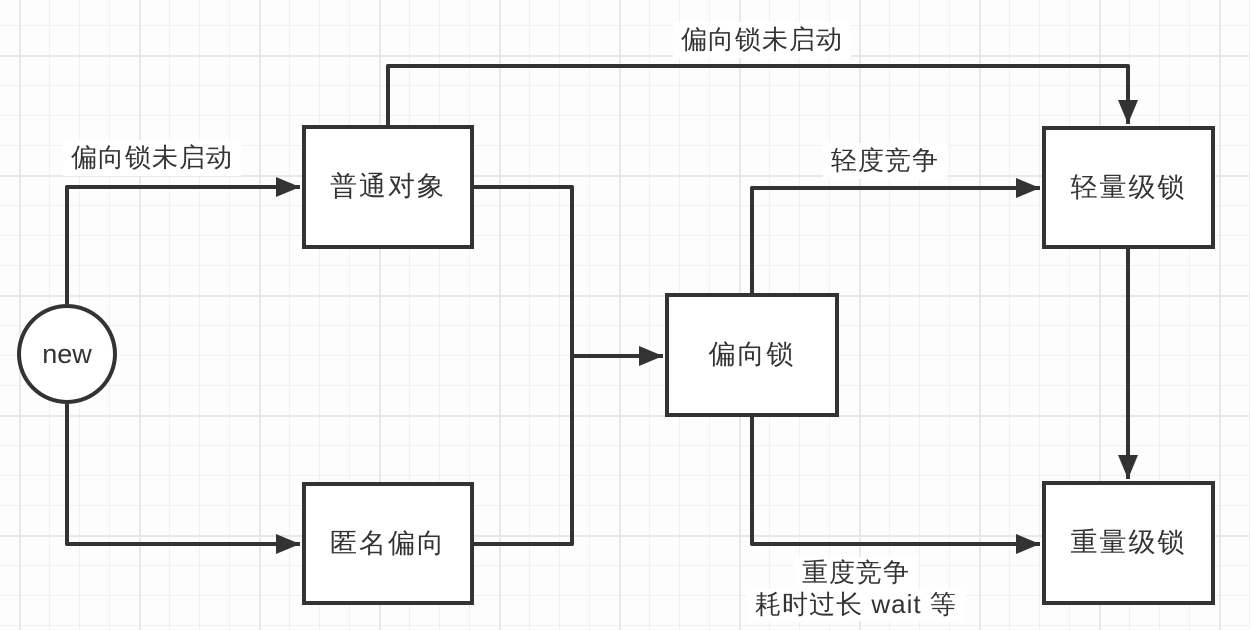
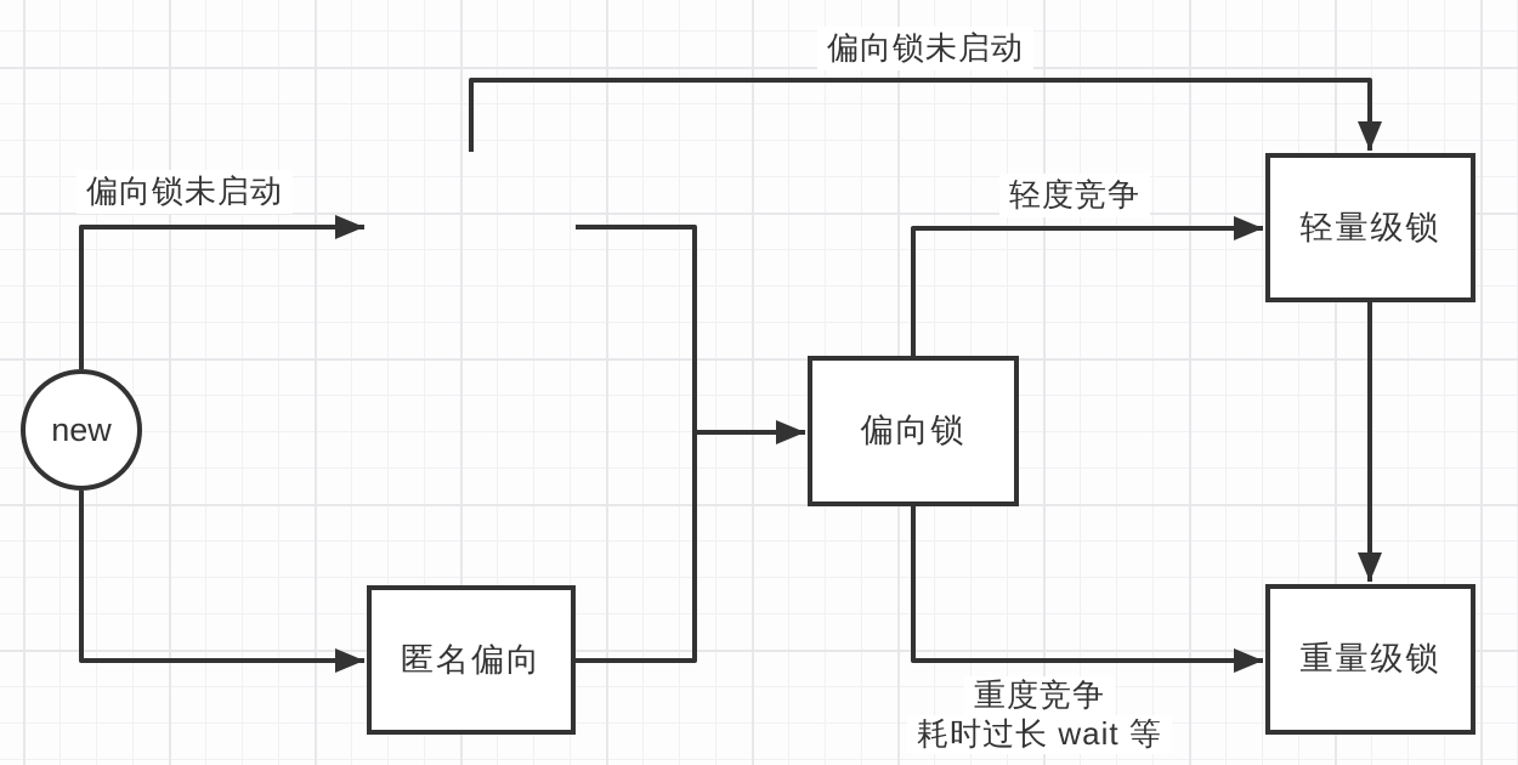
  new
- 普通对象
  匿名偏向
  偏向锁
  轻量级锁
  重量级锁
  偏向锁未启动
  偏向锁未启动
  轻度竞争
  重度竞争
  耗时过长 wait 等
